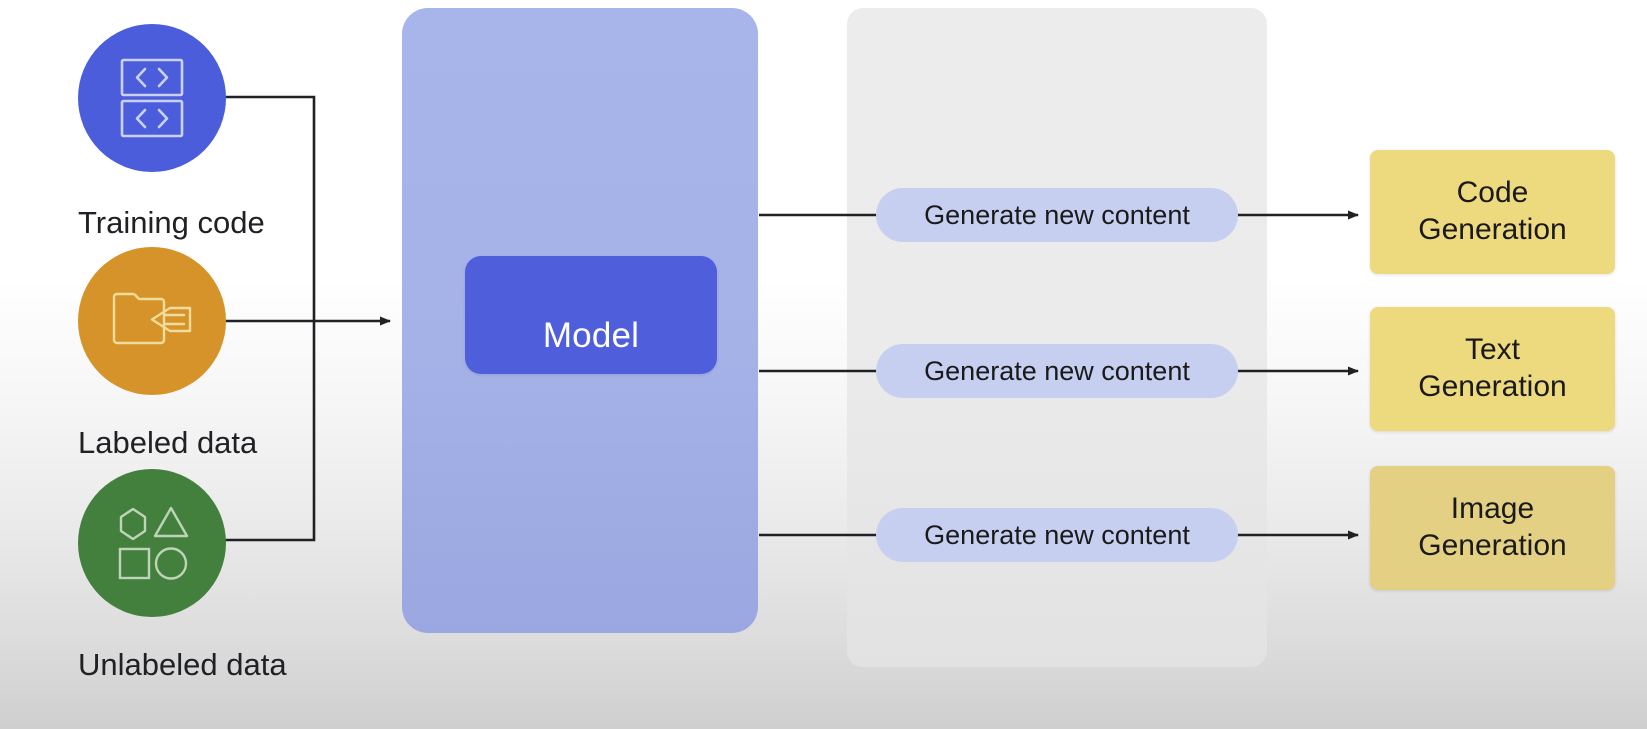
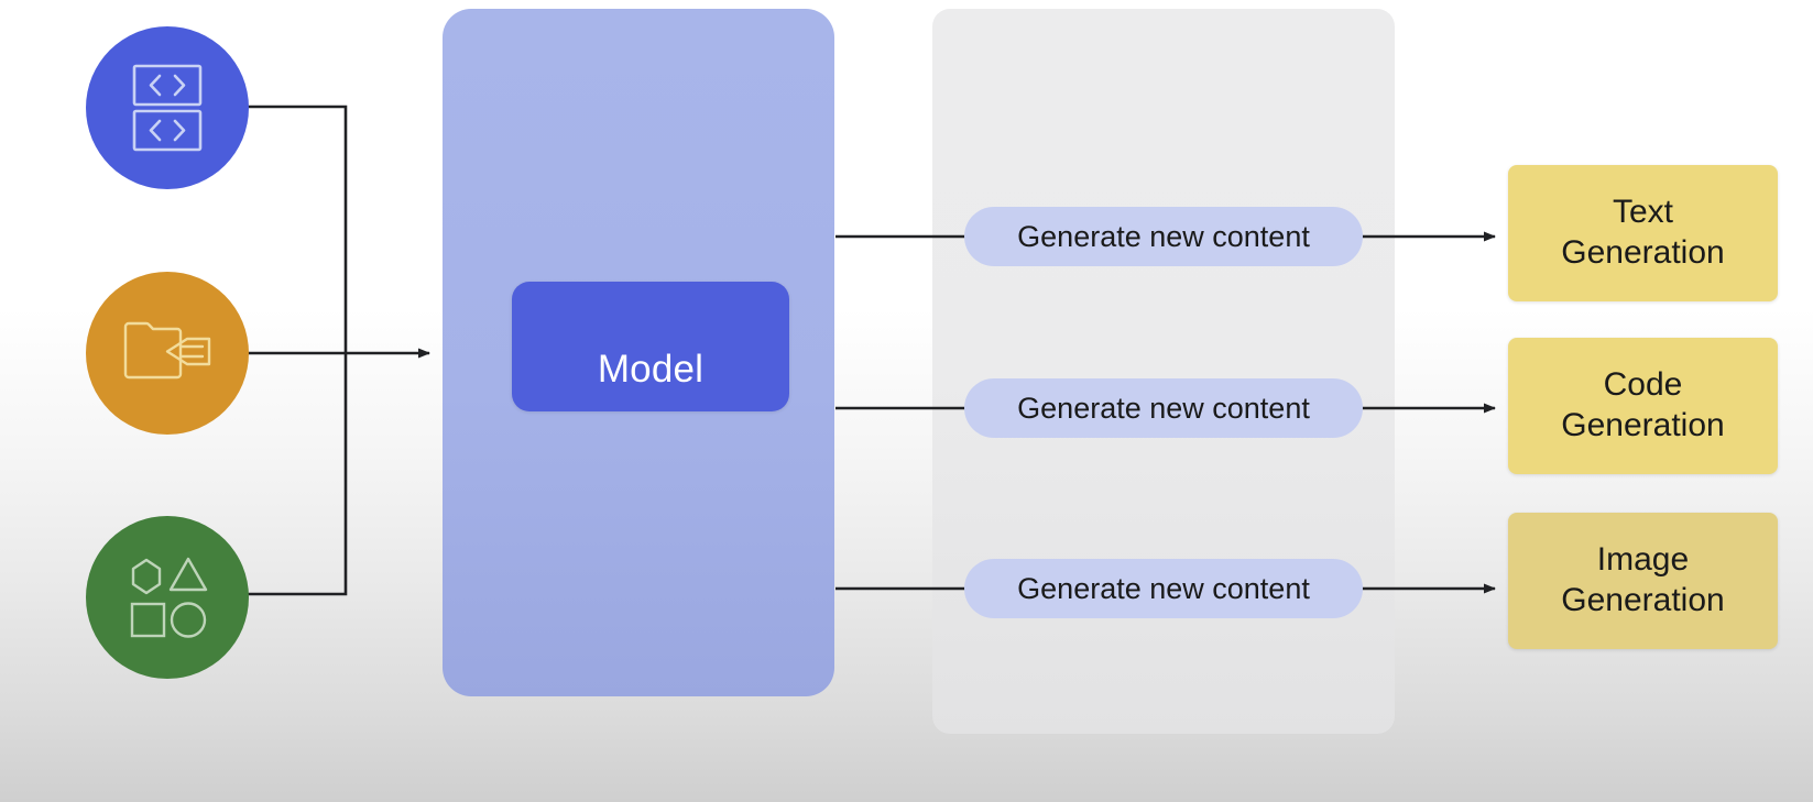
  Model
- Training code
- Labeled data
- Unlabeled data
  Generate new content
  Generate new content
  Generate new content
- Code
+ Text
  Generation
- Text
+ Code
  Generation
  Image
  Generation
